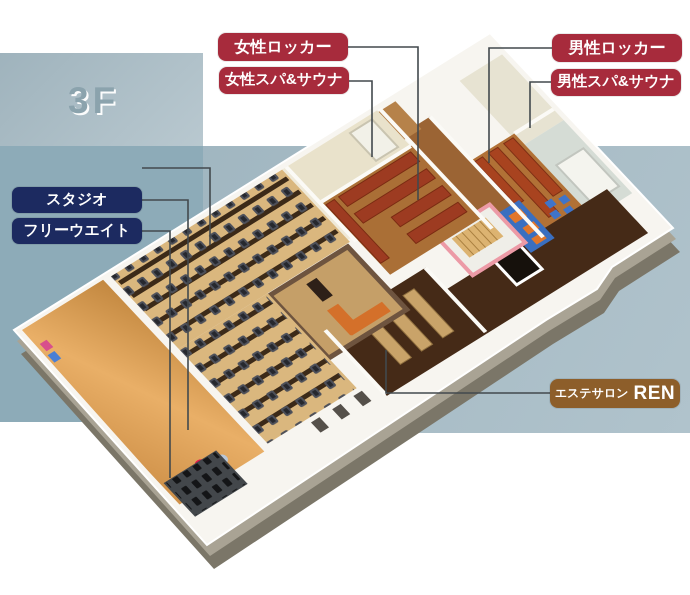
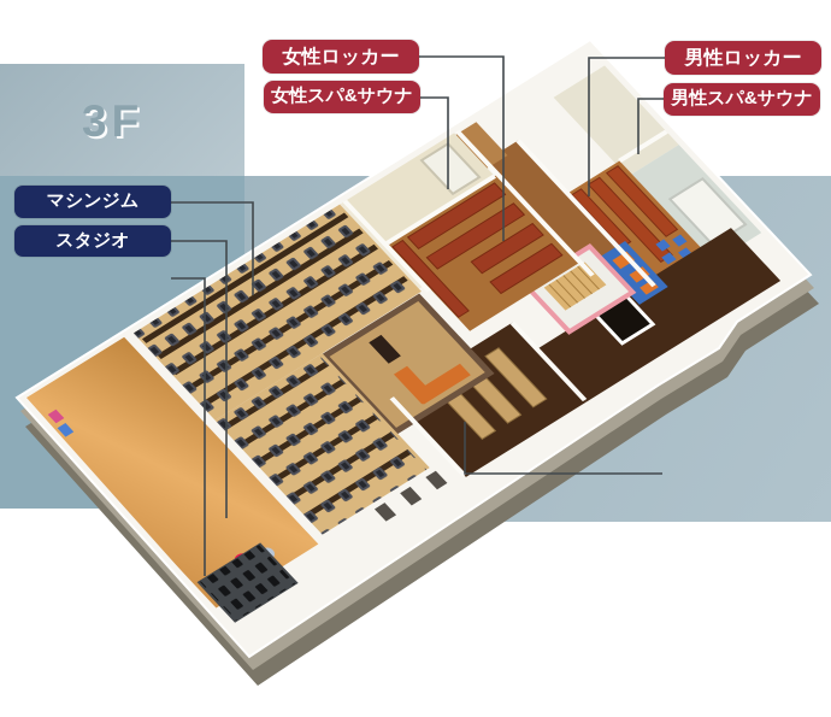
  3F
  女性ロッカー
  女性スパ&サウナ
  男性ロッカー
  男性スパ&サウナ
+ マシンジム
  スタジオ
- フリーウエイト
- エステサロン
- REN
